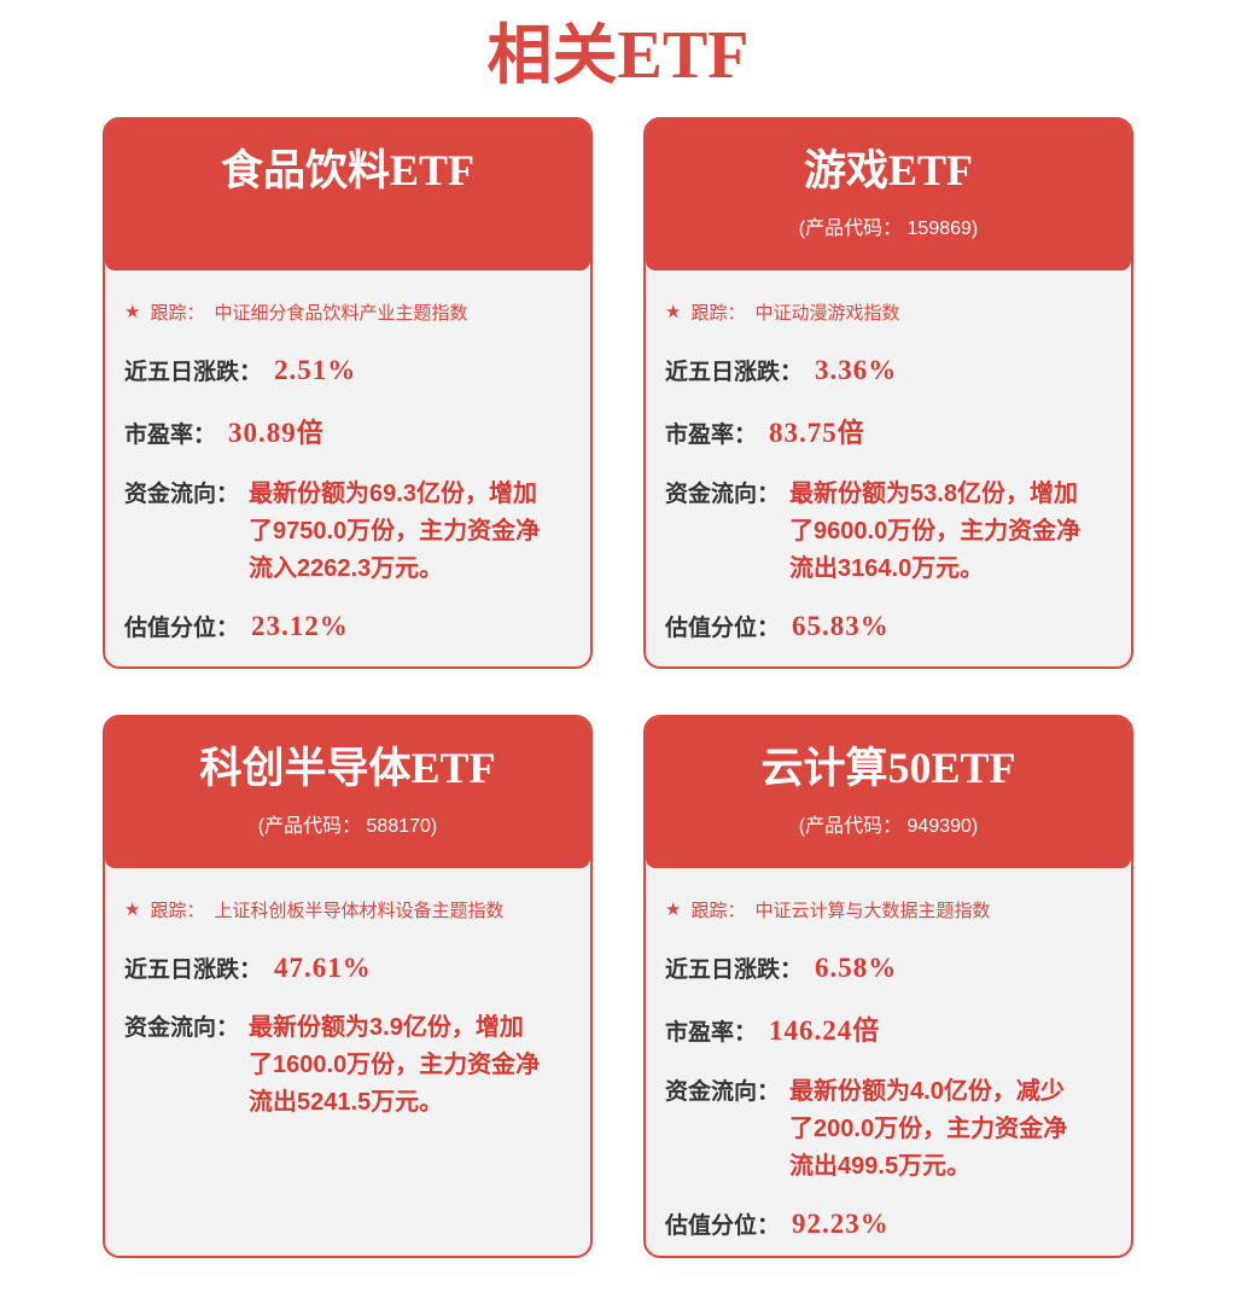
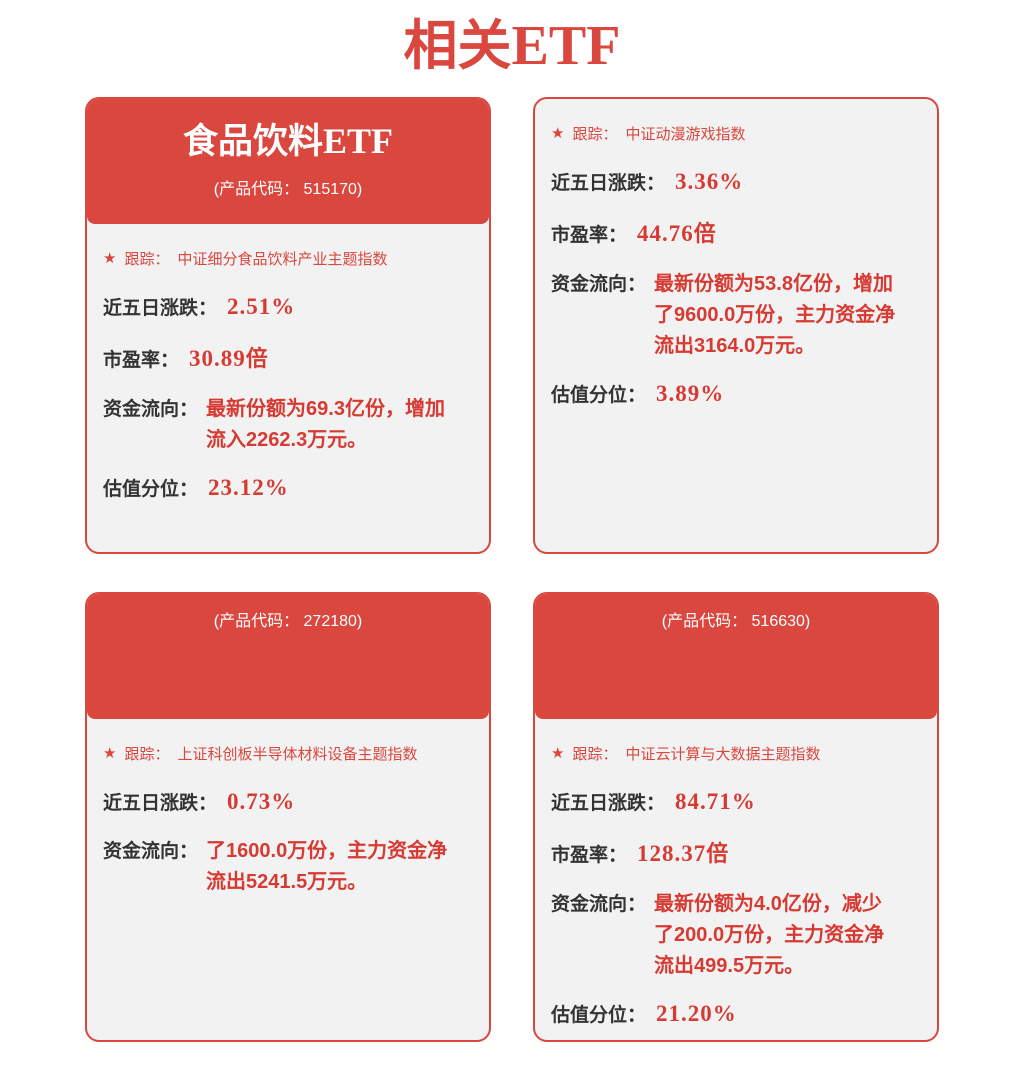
  相关ETF
  食品饮料ETF
+ (产品代码： 515170)
  ★
  跟踪：
  中证细分食品饮料产业主题指数
  近五日涨跌：
  2.51%
  市盈率：
  30.89
  倍
  资金流向：
  最新份额为69.3亿份，增加
- 了9750.0万份，主力资金净
  流入2262.3万元。
  估值分位：
  23.12%
- 游戏ETF
- (产品代码： 159869)
  ★
  跟踪：
  中证动漫游戏指数
  近五日涨跌：
  3.36%
  市盈率：
- 83.75
+ 44.76
  倍
  资金流向：
  最新份额为53.8亿份，增加
  了9600.0万份，主力资金净
  流出3164.0万元。
  估值分位：
- 65.83%
+ 3.89%
- 科创半导体ETF
- (产品代码： 588170)
+ (产品代码： 272180)
  ★
  跟踪：
  上证科创板半导体材料设备主题指数
  近五日涨跌：
- 47.61%
+ 0.73%
  资金流向：
- 最新份额为3.9亿份，增加
  了1600.0万份，主力资金净
  流出5241.5万元。
- 云计算50ETF
- (产品代码： 949390)
+ (产品代码： 516630)
  ★
  跟踪：
  中证云计算与大数据主题指数
  近五日涨跌：
- 6.58%
+ 84.71%
  市盈率：
- 146.24
+ 128.37
  倍
  资金流向：
  最新份额为4.0亿份，减少
  了200.0万份，主力资金净
  流出499.5万元。
  估值分位：
- 92.23%
+ 21.20%
